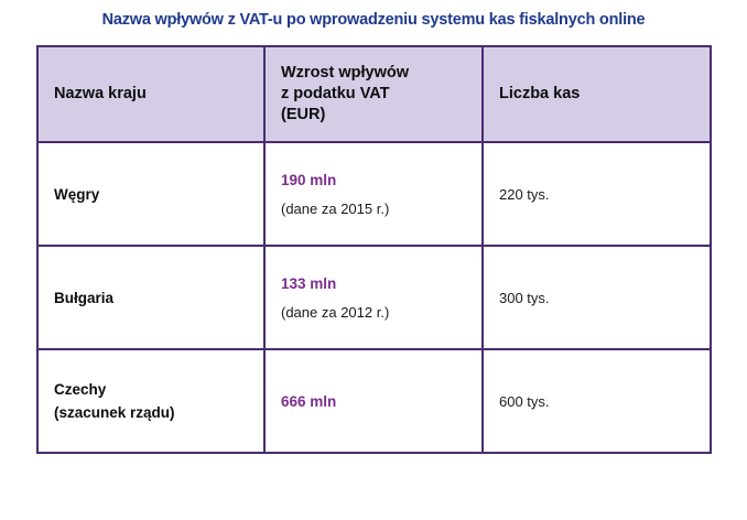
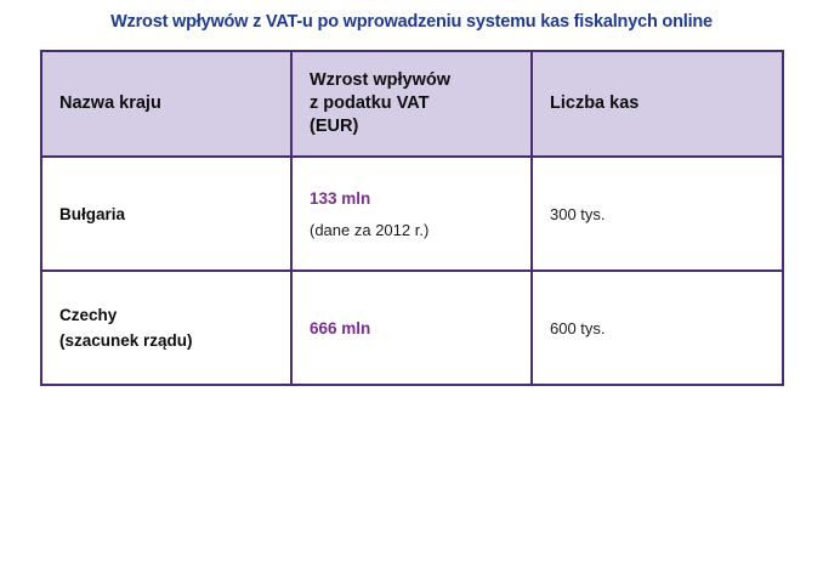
- Nazwa wpływów z VAT-u po wprowadzeniu systemu kas fiskalnych online
+ Wzrost wpływów z VAT-u po wprowadzeniu systemu kas fiskalnych online
  Nazwa kraju	Wzrost wpływów z podatku VAT (EUR)	Liczba kas
- Węgry	190 mln (dane za 2015 r.)	220 tys.
  Bułgaria	133 mln (dane za 2012 r.)	300 tys.
  Czechy (szacunek rządu)	666 mln	600 tys.
